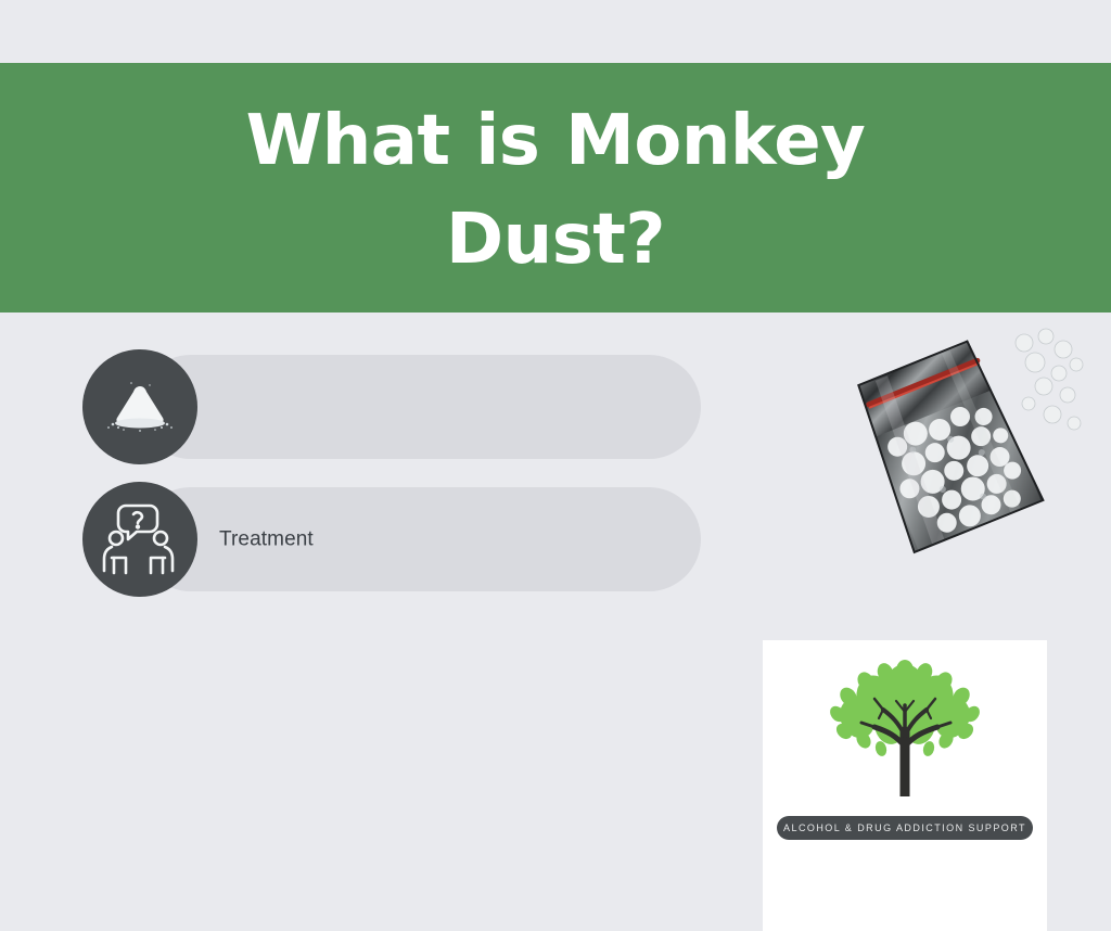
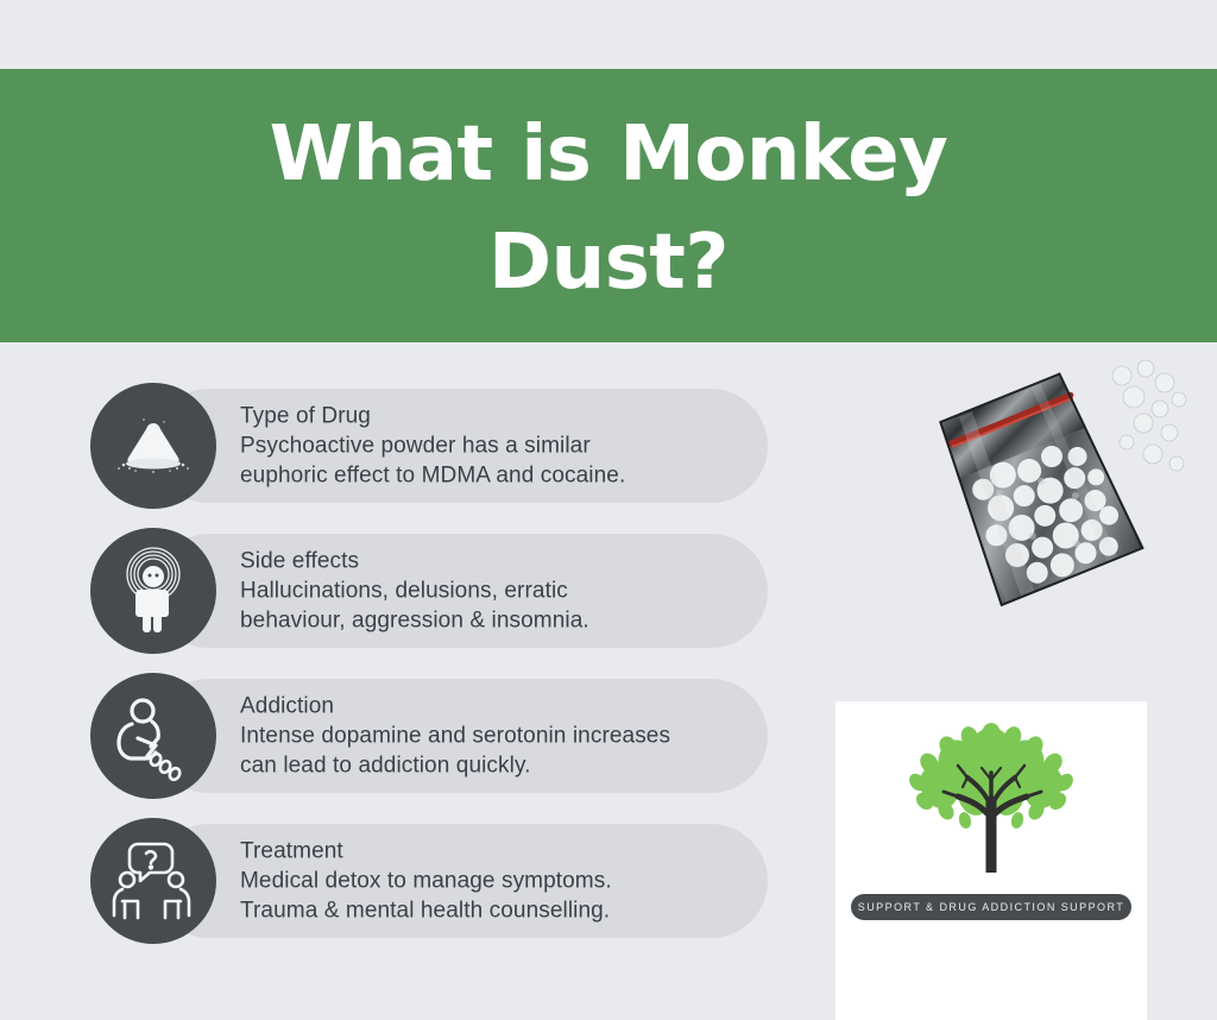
  What is Monkey Dust?
+ Type of Drug
+ Psychoactive powder has a similar
+ euphoric effect to MDMA and cocaine.
+ Side effects
+ Hallucinations, delusions, erratic
+ behaviour, aggression & insomnia.
+ Addiction
+ Intense dopamine and serotonin increases
+ can lead to addiction quickly.
  Treatment
+ Medical detox to manage symptoms.
+ Trauma & mental health counselling.
- ALCOHOL & DRUG ADDICTION SUPPORT
+ SUPPORT & DRUG ADDICTION SUPPORT
